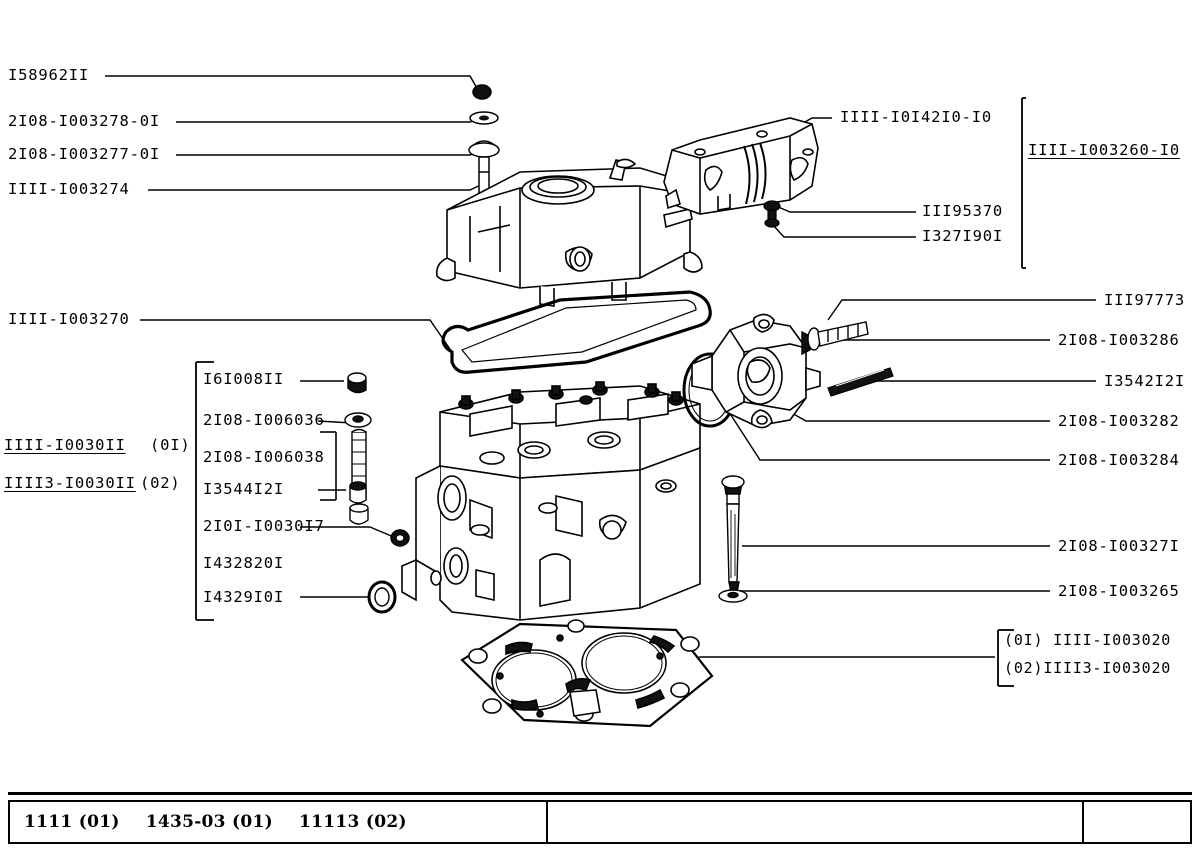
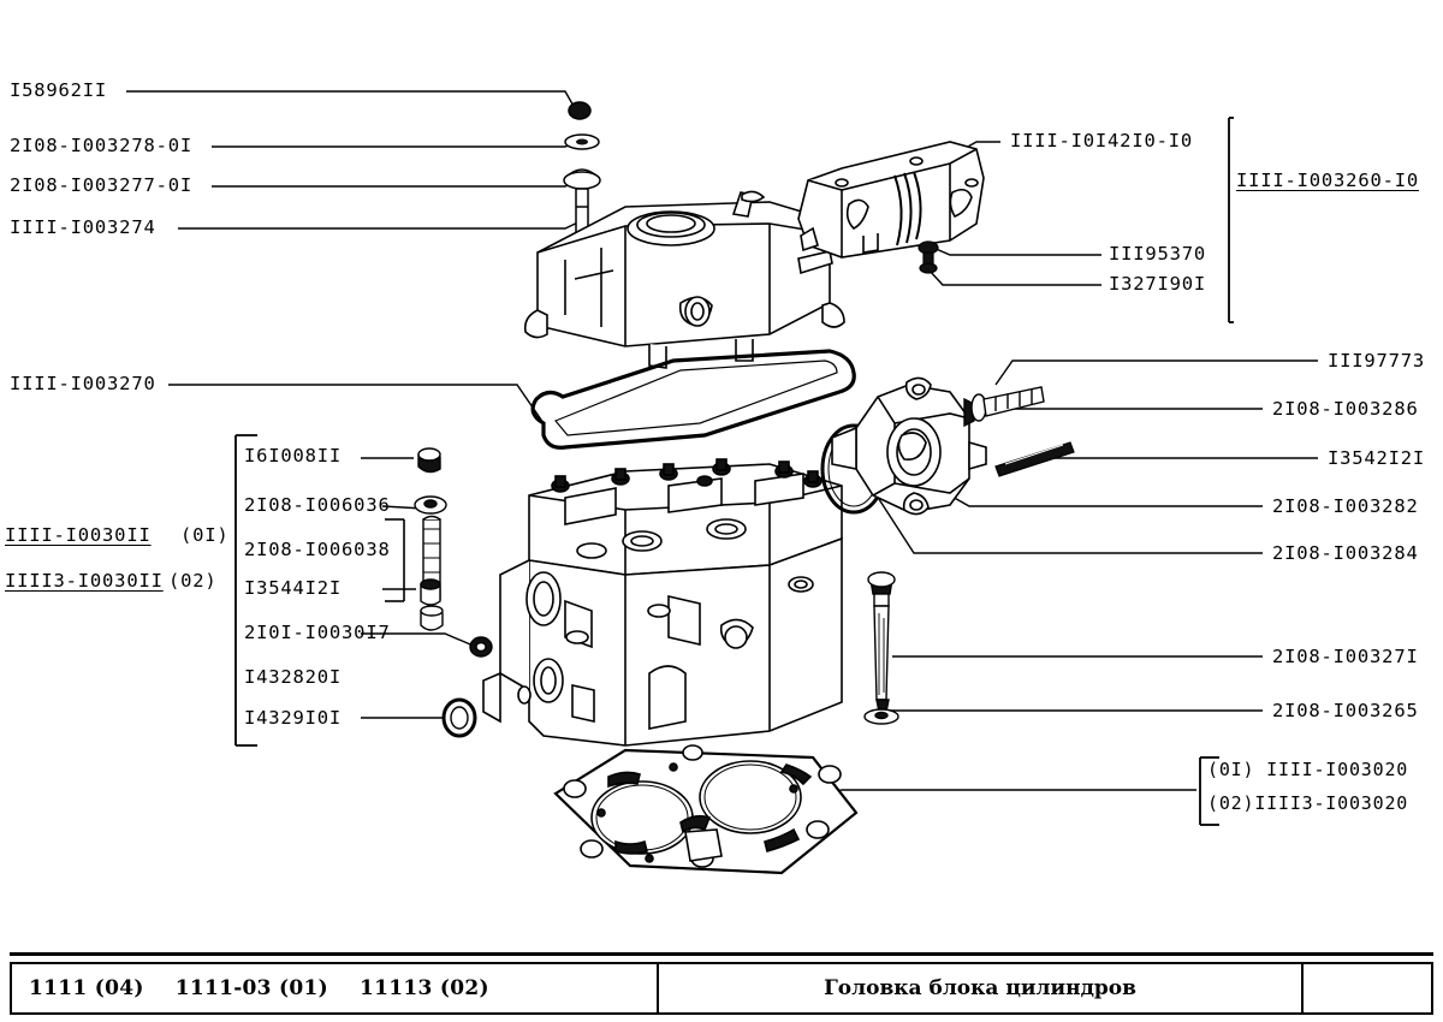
  I58962II
  2I08-I003278-0I
  2I08-I003277-0I
  IIII-I003274
  IIII-I003270
  IIII-I0030II
  (0I)
  IIII3-I0030II
  (02)
  I6I008II
  2I08-I006036
  2I08-I006038
  I3544I2I
  2I0I-I0030I7
  I432820I
  I4329I0I
  IIII-I0I42I0-I0
  III95370
  I327I90I
  IIII-I003260-I0
  III97773
  2I08-I003286
  I3542I2I
  2I08-I003282
  2I08-I003284
  2I08-I00327I
  2I08-I003265
  (0I) IIII-I003020
  (02)IIII3-I003020
- 1111 (01)
+ 1111 (04)
- 1435-03 (01)
+ 1111-03 (01)
  11113 (02)
+ Головка блока цилиндров
